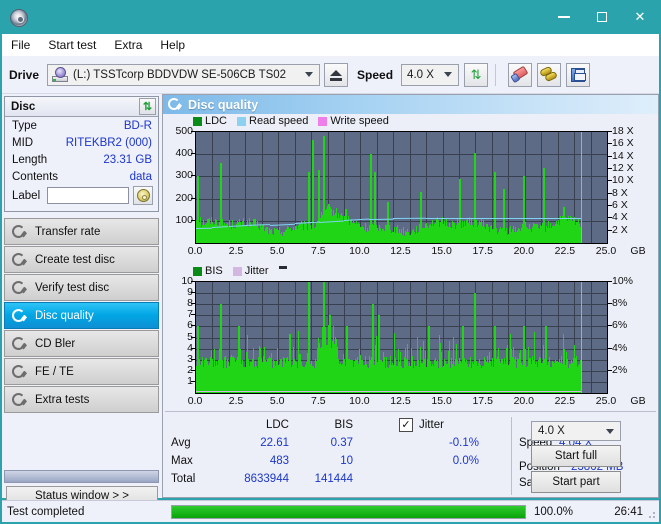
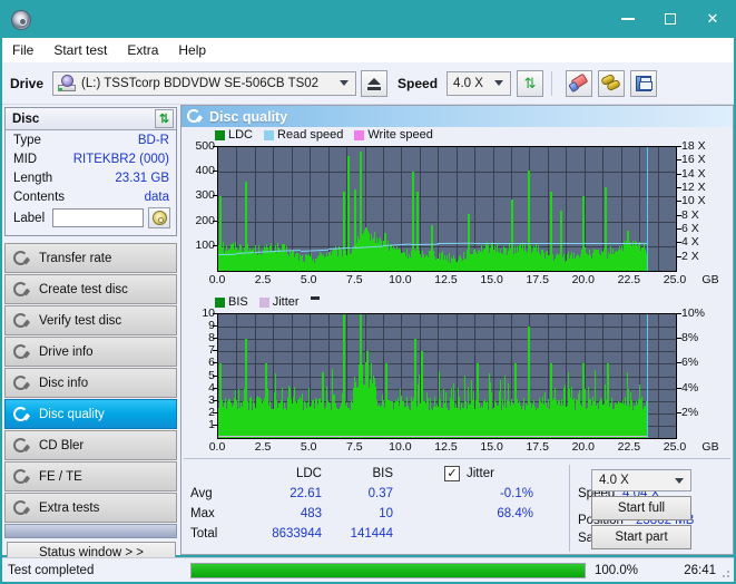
  ✕
  File
  Start test
  Extra
  Help
  Drive
  (L:) TSSTcorp BDDVDW SE-506CB TS02
  Speed
  4.0 X
  ⇅
  Disc
  ⇅
  Type
  BD-R
  MID
  RITEKBR2 (000)
  Length
  23.31 GB
  Contents
  data
  Label
  Transfer rate
  Create test disc
  Verify test disc
+ Drive info
+ Disc info
  Disc quality
  CD Bler
  FE / TE
  Extra tests
  Status window > >
  Disc quality
  LDC
  Read speed
  Write speed
  2 X
  4 X
  6 X
  8 X
  10 X
  12 X
  14 X
  16 X
  18 X
  0.0
  2.5
  5.0
  7.5
  10.0
  12.5
  15.0
  17.5
  20.0
  22.5
  25.0
  GB
  BIS
  Jitter
  2%
  4%
  6%
  8%
  10%
  0.0
  2.5
  5.0
  7.5
  10.0
  12.5
  15.0
  17.5
  20.0
  22.5
  25.0
  GB
  LDC
  BIS
  ✓
  Jitter
  Avg
  22.61
  0.37
  -0.1%
  Max
  483
  10
- 0.0%
+ 68.4%
  Total
  8633944
  141444
  Speed
  4.04 X
  Position
  23862 MB
  4.0 X
  Start full
  Start part
  Test completed
  100.0%
  26:41
